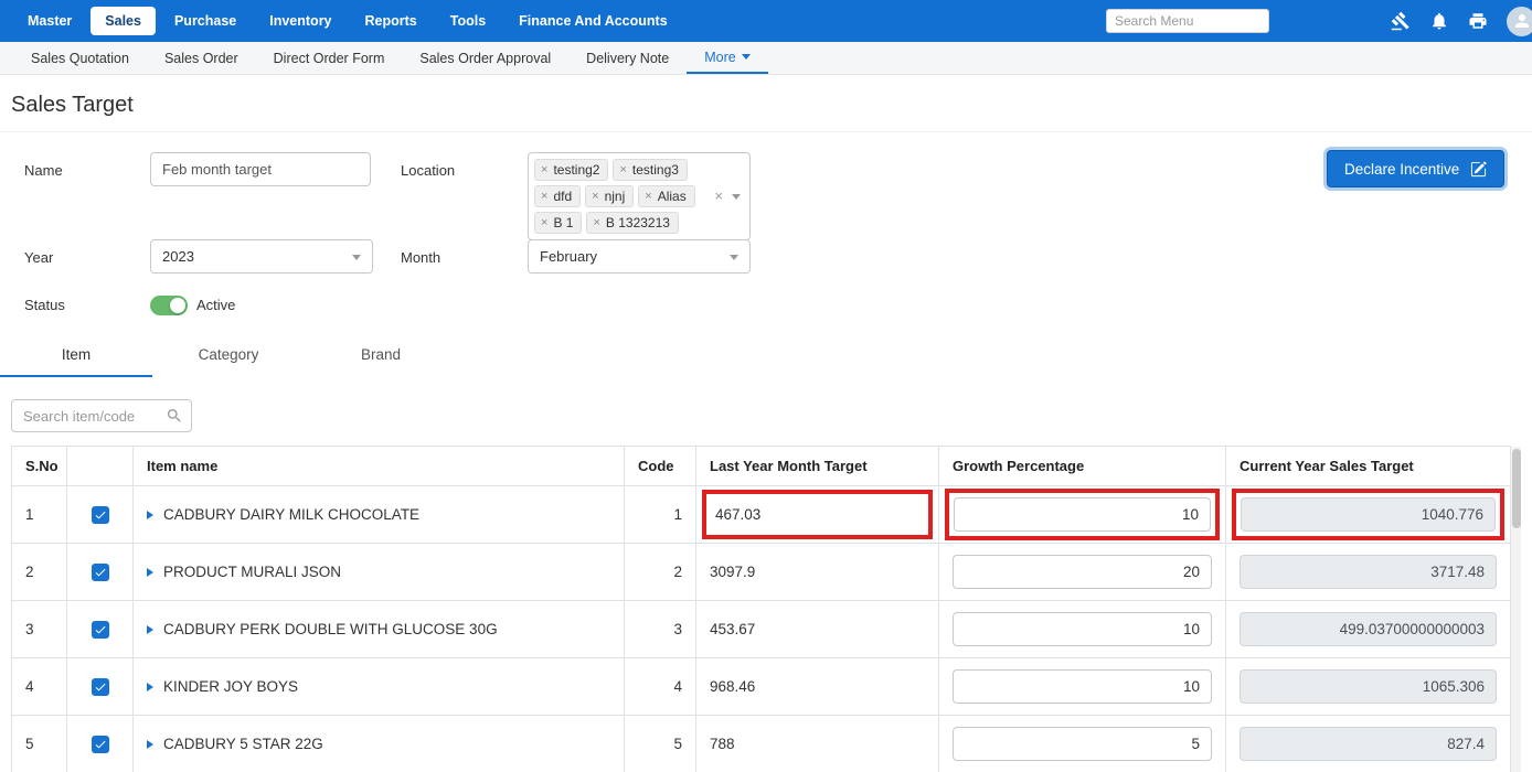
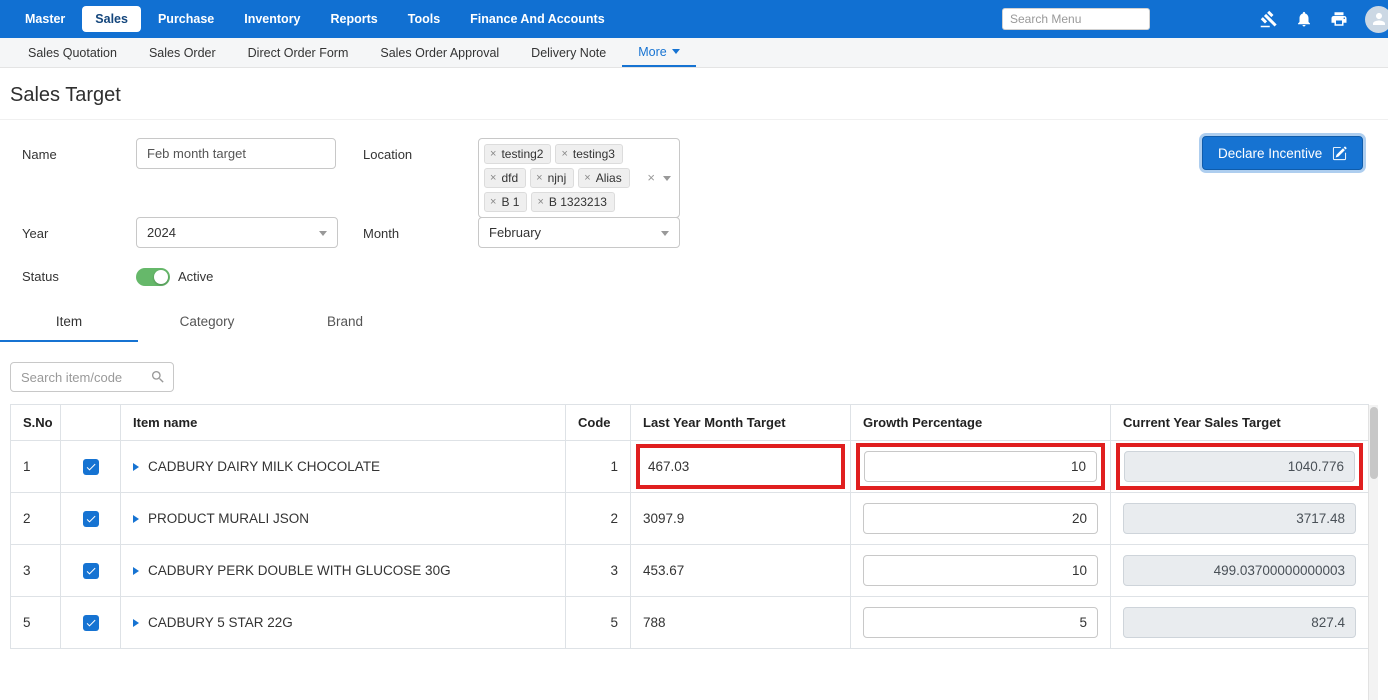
  Master
  Sales
  Purchase
  Inventory
  Reports
  Tools
  Finance And Accounts
  Search Menu
  Sales Quotation
  Sales Order
  Direct Order Form
  Sales Order Approval
  Delivery Note
  More
  Sales Target
  Name
  Feb month target
  Location
  ×
  testing2
  ×
  testing3
  ×
  dfd
  ×
  njnj
  ×
  Alias
  ×
  B 1
  ×
  B 1323213
  ×
  Declare Incentive
  Year
- 2023
+ 2024
  Month
  February
  Status
  Active
  Item
  Category
  Brand
  Search item/code
  S.No		Item name	Code	Last Year Month Target	Growth Percentage	Current Year Sales Target
  1		CADBURY DAIRY MILK CHOCOLATE	1	467.03	10	1040.776
  2		PRODUCT MURALI JSON	2	3097.9	20	3717.48
  3		CADBURY PERK DOUBLE WITH GLUCOSE 30G	3	453.67	10	499.03700000000003
- 4		KINDER JOY BOYS	4	968.46	10	1065.306
  5		CADBURY 5 STAR 22G	5	788	5	827.4
